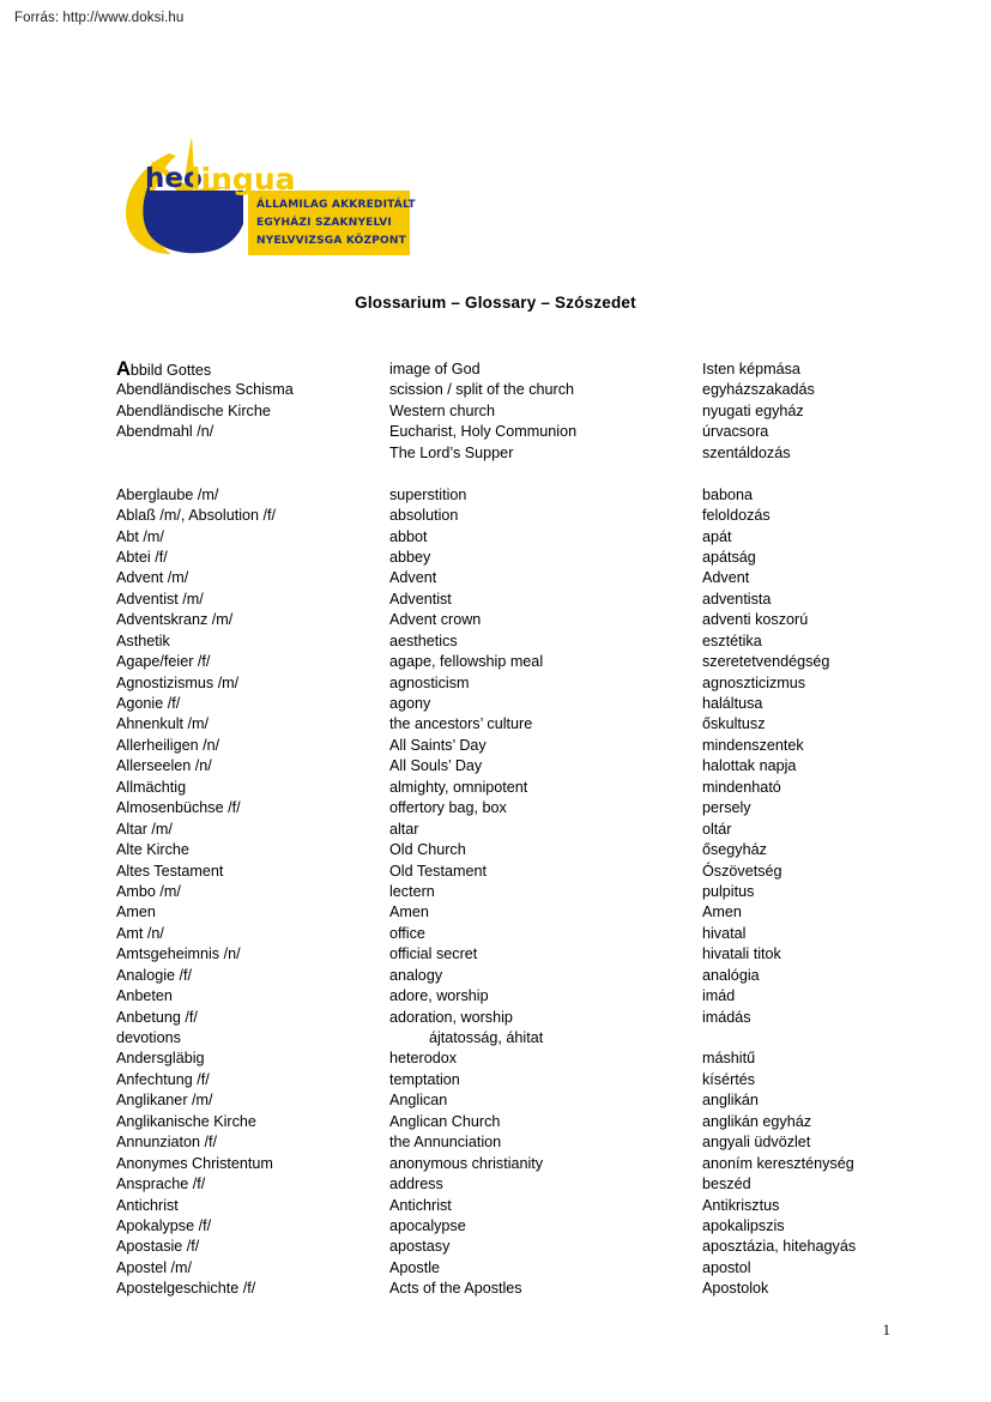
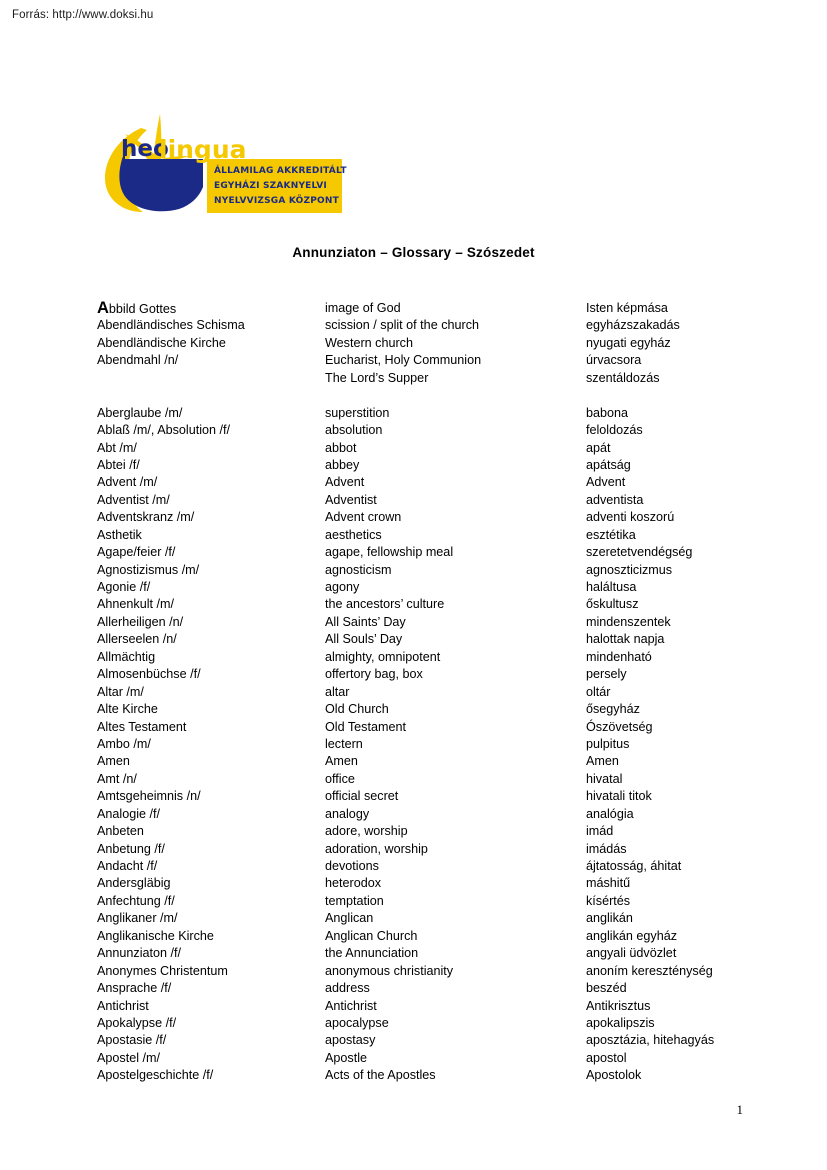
  Forrás: http://www.doksi.hu
  heo
  lingua
  ÁLLAMILAG AKKREDITÁLT
  EGYHÁZI SZAKNYELVI
  NYELVVIZSGA KÖZPONT
- Glossarium – Glossary – Szószedet
+ Annunziaton – Glossary – Szószedet
  Abbild Gottes
  image of God
  Isten képmása
  Abendländisches Schisma
  scission / split of the church
  egyházszakadás
  Abendländische Kirche
  Western church
  nyugati egyház
  Abendmahl /n/
  Eucharist, Holy Communion
  úrvacsora
  The Lord’s Supper
  szentáldozás
  Aberglaube /m/
  superstition
  babona
  Ablaß /m/, Absolution /f/
  absolution
  feloldozás
  Abt /m/
  abbot
  apát
  Abtei /f/
  abbey
  apátság
  Advent /m/
  Advent
  Advent
  Adventist /m/
  Adventist
  adventista
  Adventskranz /m/
  Advent crown
  adventi koszorú
  Asthetik
  aesthetics
  esztétika
  Agape/feier /f/
  agape, fellowship meal
  szeretetvendégség
  Agnostizismus /m/
  agnosticism
  agnoszticizmus
  Agonie /f/
  agony
  haláltusa
  Ahnenkult /m/
  the ancestors’ culture
  őskultusz
  Allerheiligen /n/
  All Saints’ Day
  mindenszentek
  Allerseelen /n/
  All Souls’ Day
  halottak napja
  Allmächtig
  almighty, omnipotent
  mindenható
  Almosenbüchse /f/
  offertory bag, box
  persely
  Altar /m/
  altar
  oltár
  Alte Kirche
  Old Church
  ősegyház
  Altes Testament
  Old Testament
  Ószövetség
  Ambo /m/
  lectern
  pulpitus
  Amen
  Amen
  Amen
  Amt /n/
  office
  hivatal
  Amtsgeheimnis /n/
  official secret
  hivatali titok
  Analogie /f/
  analogy
  analógia
  Anbeten
  adore, worship
  imád
  Anbetung /f/
  adoration, worship
  imádás
+ Andacht /f/
  devotions
  ájtatosság, áhitat
  Andersgläbig
  heterodox
  máshitű
  Anfechtung /f/
  temptation
  kísértés
  Anglikaner /m/
  Anglican
  anglikán
  Anglikanische Kirche
  Anglican Church
  anglikán egyház
  Annunziaton /f/
  the Annunciation
  angyali üdvözlet
  Anonymes Christentum
  anonymous christianity
  anoním kereszténység
  Ansprache /f/
  address
  beszéd
  Antichrist
  Antichrist
  Antikrisztus
  Apokalypse /f/
  apocalypse
  apokalipszis
  Apostasie /f/
  apostasy
  aposztázia, hitehagyás
  Apostel /m/
  Apostle
  apostol
  Apostelgeschichte /f/
  Acts of the Apostles
  Apostolok
  1
